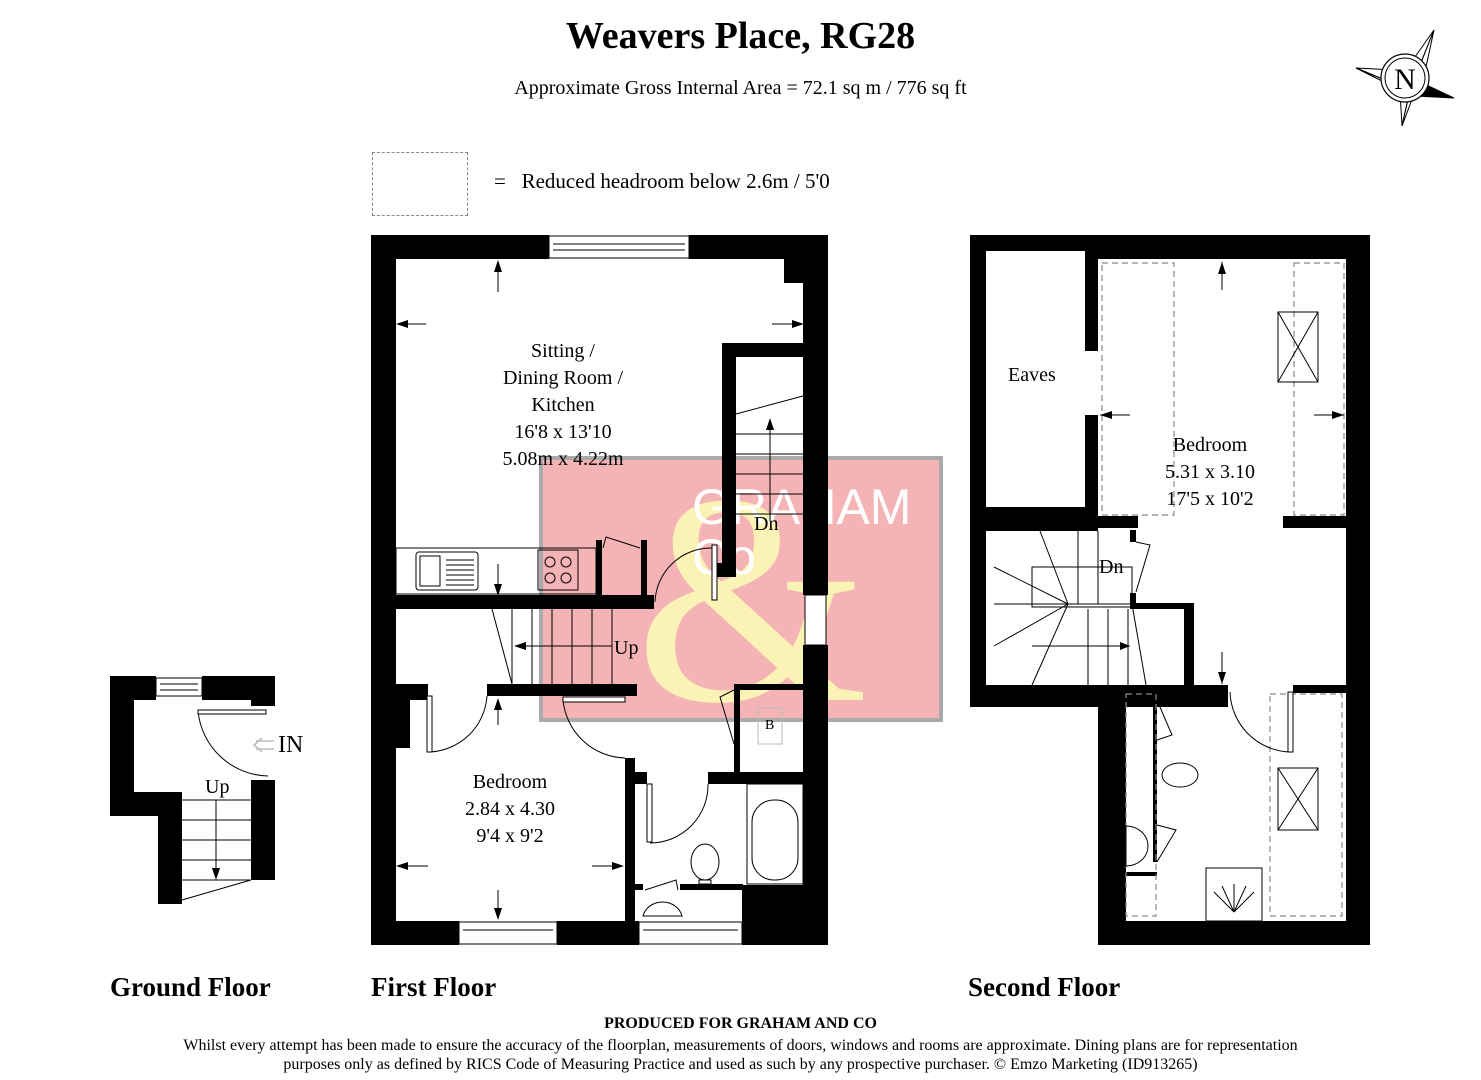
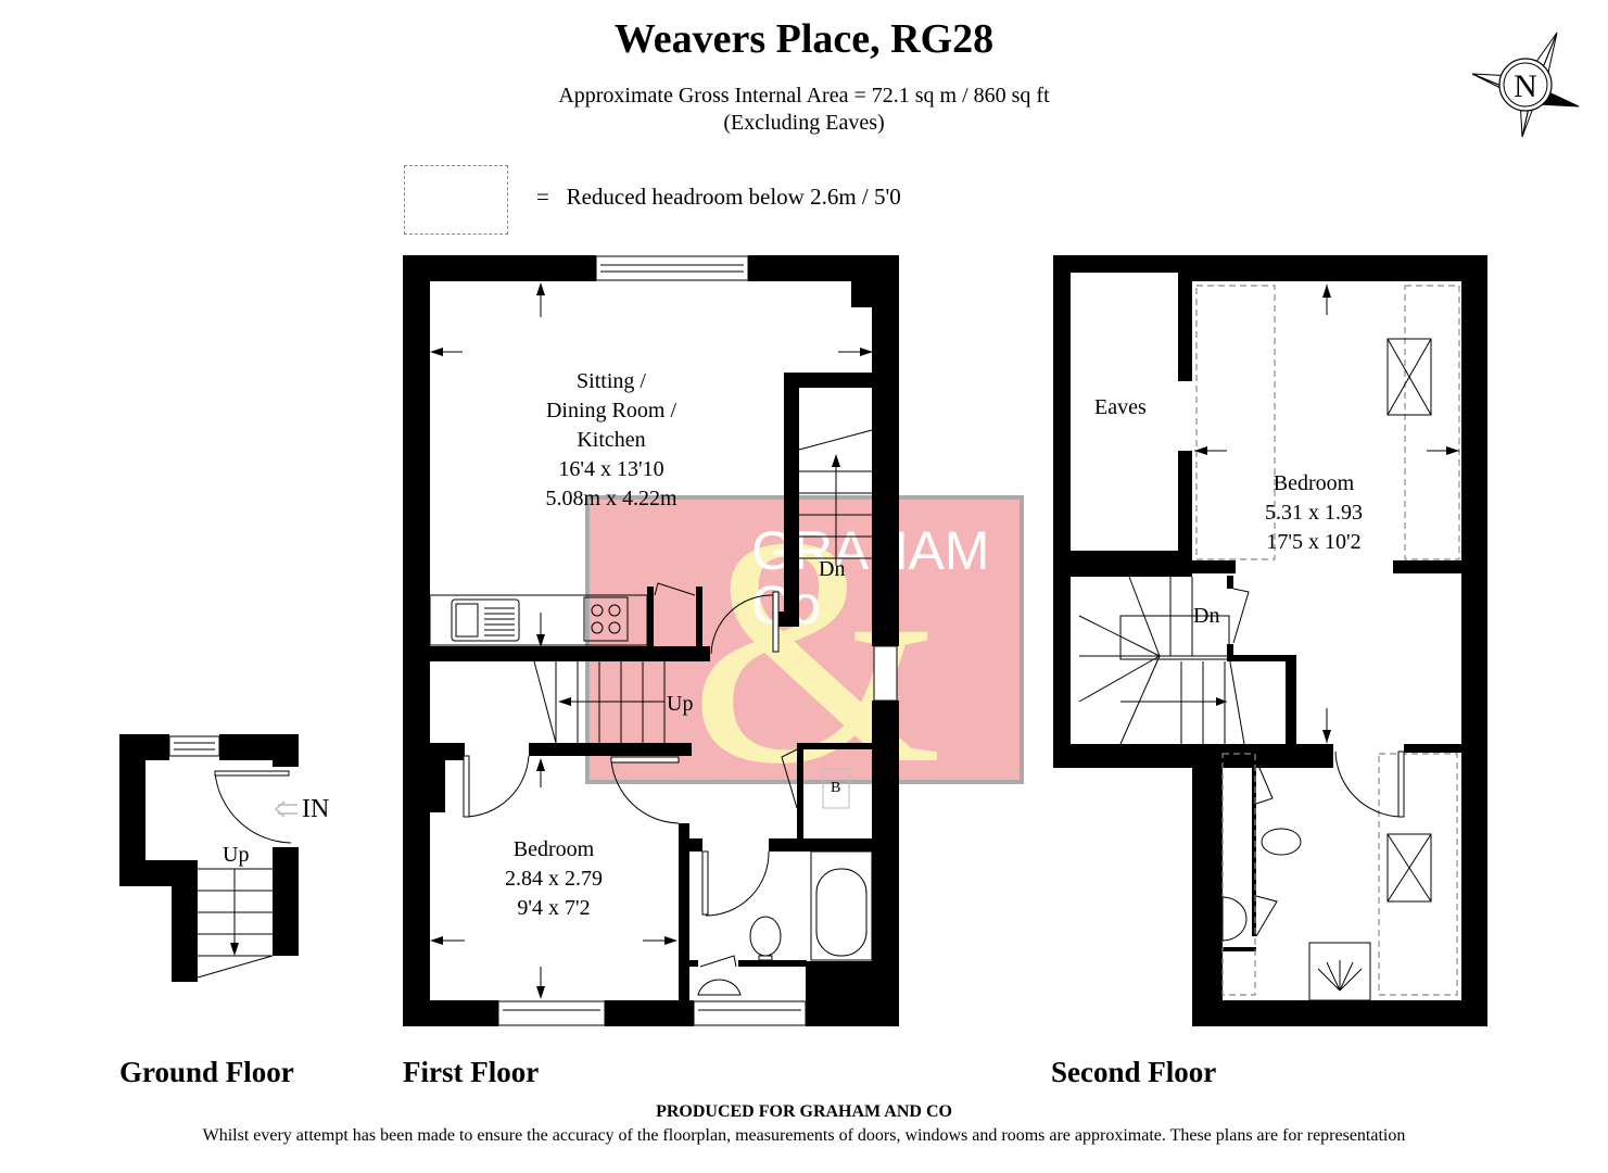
  Weavers Place, RG28
- Approximate Gross Internal Area = 72.1 sq m / 776 sq ft
+ Approximate Gross Internal Area = 72.1 sq m / 860 sq ft
+ (Excluding Eaves)
  N
  = Reduced headroom below 2.6m / 5'0
  &
  GRAAM
  Co
  Up
  IN
  Sitting /
  Dining Room /
  Kitchen
- 16'8 x 13'10
+ 16'4 x 13'10
  5.08m x 4.22m
  Bedroom
- 2.84 x 4.30
+ 2.84 x 2.79
- 9'4 x 9'2
+ 9'4 x 7'2
  Dn
  Up
  B
  Eaves
  Bedroom
- 5.31 x 3.10
+ 5.31 x 1.93
  17'5 x 10'2
  Dn
  Ground Floor
  First Floor
  Second Floor
  PRODUCED FOR GRAHAM AND CO
- Whilst every attempt has been made to ensure the accuracy of the floorplan, measurements of doors, windows and rooms are approximate. Dining plans are for representation
+ Whilst every attempt has been made to ensure the accuracy of the floorplan, measurements of doors, windows and rooms are approximate. These plans are for representation
- purposes only as defined by RICS Code of Measuring Practice and used as such by any prospective purchaser. © Emzo Marketing (ID913265)
